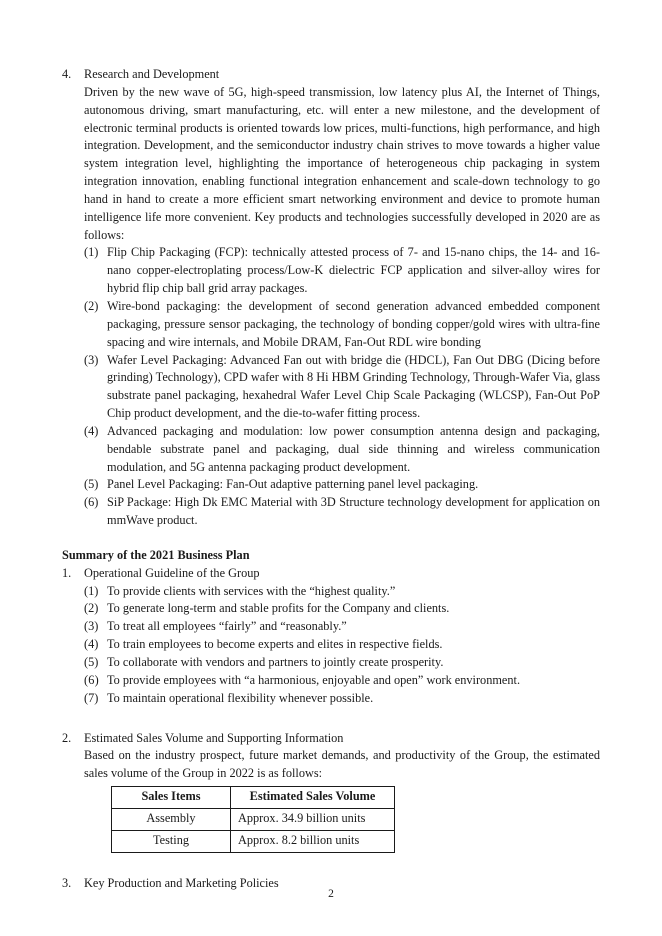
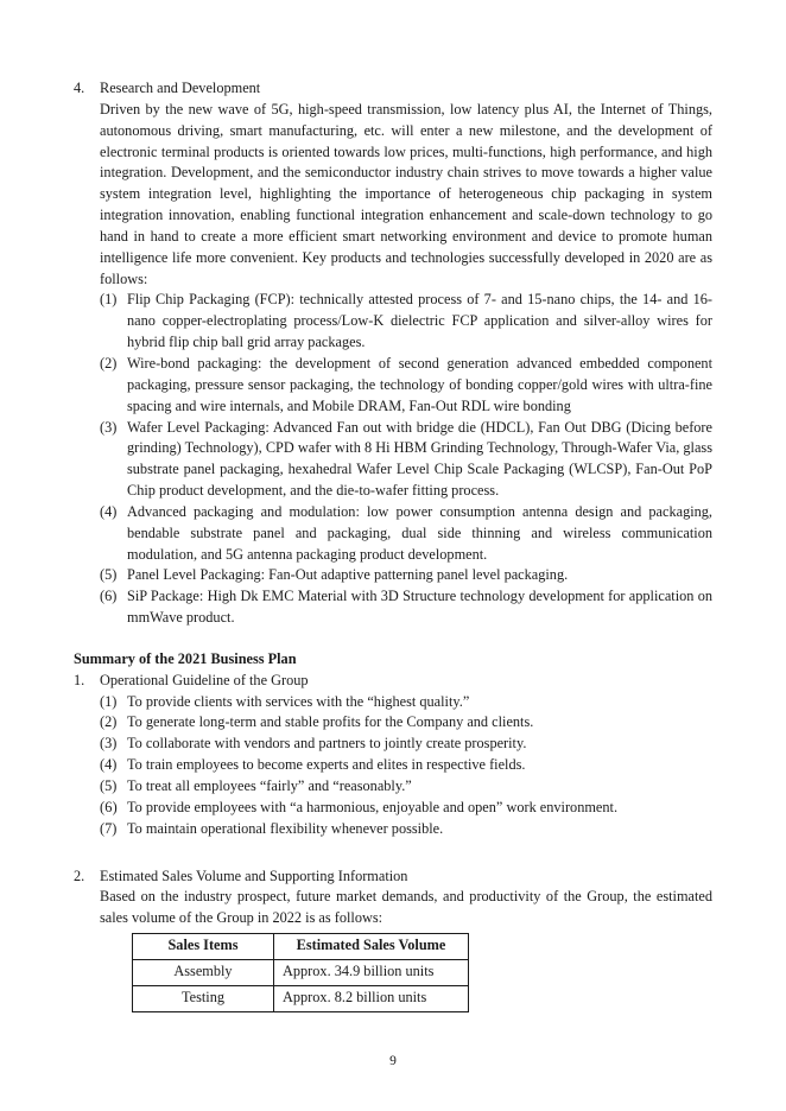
  4.
  Research and Development
  Driven by the new wave of 5G, high-speed transmission, low latency plus AI, the Internet of Things, autonomous driving, smart manufacturing, etc. will enter a new milestone, and the development of electronic terminal products is oriented towards low prices, multi-functions, high performance, and high integration. Development, and the semiconductor industry chain strives to move towards a higher value system integration level, highlighting the importance of heterogeneous chip packaging in system integration innovation, enabling functional integration enhancement and scale-down technology to go hand in hand to create a more efficient smart networking environment and device to promote human intelligence life more convenient. Key products and technologies successfully developed in 2020 are as follows:
  (1)
  Flip Chip Packaging (FCP): technically attested process of 7- and 15-nano chips, the 14- and 16-nano copper-electroplating process/Low-K dielectric FCP application and silver-alloy wires for hybrid flip chip ball grid array packages.
  (2)
  Wire-bond packaging: the development of second generation advanced embedded component packaging, pressure sensor packaging, the technology of bonding copper/gold wires with ultra-fine spacing and wire internals, and Mobile DRAM, Fan-Out RDL wire bonding
  (3)
  Wafer Level Packaging: Advanced Fan out with bridge die (HDCL), Fan Out DBG (Dicing before grinding) Technology), CPD wafer with 8 Hi HBM Grinding Technology, Through-Wafer Via, glass substrate panel packaging, hexahedral Wafer Level Chip Scale Packaging (WLCSP), Fan-Out PoP Chip product development, and the die-to-wafer fitting process.
  (4)
  Advanced packaging and modulation: low power consumption antenna design and packaging, bendable substrate panel and packaging, dual side thinning and wireless communication modulation, and 5G antenna packaging product development.
  (5)
  Panel Level Packaging: Fan-Out adaptive patterning panel level packaging.
  (6)
  SiP Package: High Dk EMC Material with 3D Structure technology development for application on mmWave product.
  Summary of the 2021 Business Plan
  1.
  Operational Guideline of the Group
  (1)
  To provide clients with services with the “highest quality.”
  (2)
  To generate long-term and stable profits for the Company and clients.
  (3)
- To treat all employees “fairly” and “reasonably.”
+ To collaborate with vendors and partners to jointly create prosperity.
  (4)
  To train employees to become experts and elites in respective fields.
  (5)
- To collaborate with vendors and partners to jointly create prosperity.
+ To treat all employees “fairly” and “reasonably.”
  (6)
  To provide employees with “a harmonious, enjoyable and open” work environment.
  (7)
  To maintain operational flexibility whenever possible.
  2.
  Estimated Sales Volume and Supporting Information
  Based on the industry prospect, future market demands, and productivity of the Group, the estimated sales volume of the Group in 2022 is as follows:
  Sales Items	Estimated Sales Volume
  Assembly	Approx. 34.9 billion units
  Testing	Approx. 8.2 billion units
- 3.
- Key Production and Marketing Policies
- 2
+ 9
